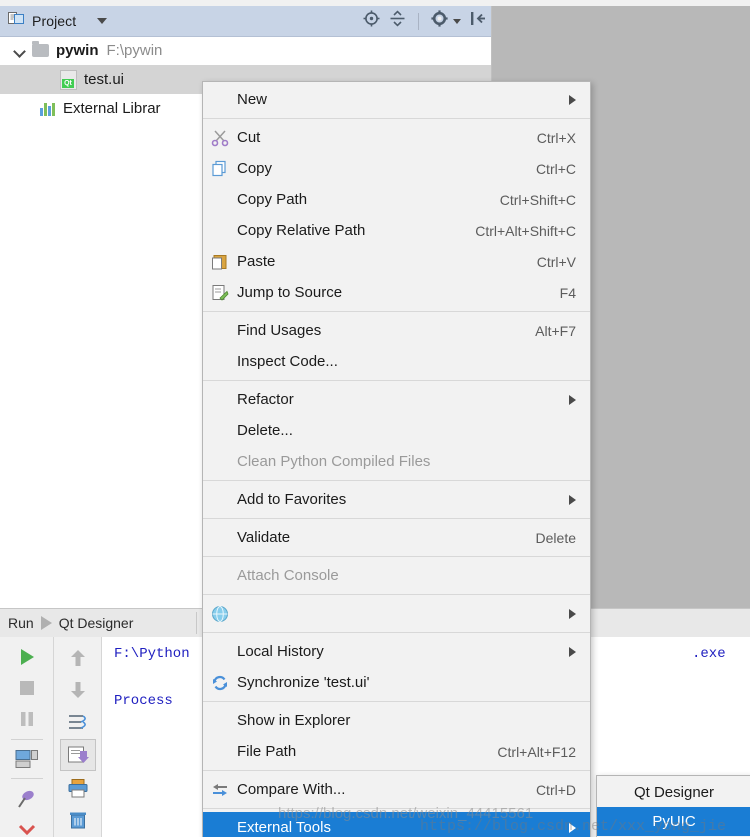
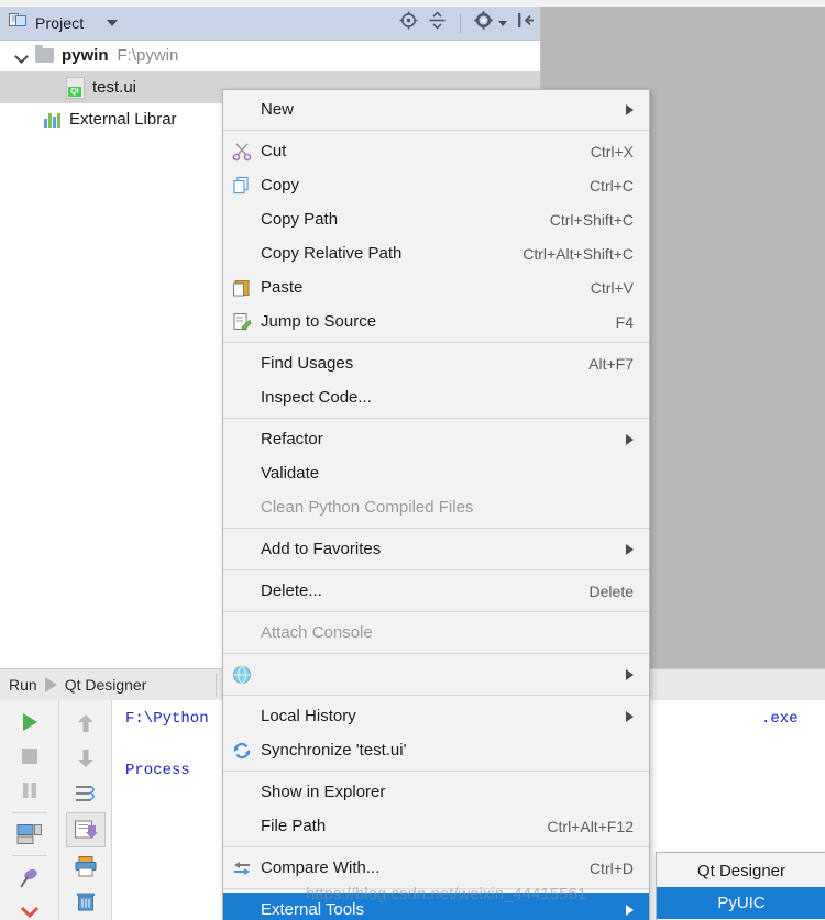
  Project
  pywin
  F:\pywin
  test.ui
  External Librar
  Run
  Qt Designer
  F:\Python
  .exe
  Process
  New
  Cut
  Ctrl+X
  Copy
  Ctrl+C
  Copy Path
  Ctrl+Shift+C
  Copy Relative Path
  Ctrl+Alt+Shift+C
  Paste
  Ctrl+V
  Jump to Source
  F4
  Find Usages
  Alt+F7
  Inspect Code...
  Refactor
- Delete...
+ Validate
  Clean Python Compiled Files
  Add to Favorites
- Validate
+ Delete...
  Delete
  Attach Console
  Local History
  Synchronize 'test.ui'
  Show in Explorer
  File Path
  Ctrl+Alt+F12
  Compare With...
  Ctrl+D
  External Tools
  Qt Designer
  PyUIC
  https://blog.csdn.net/weixin_44415561
- https://blog.csdn.net/xxx_yong_jie
